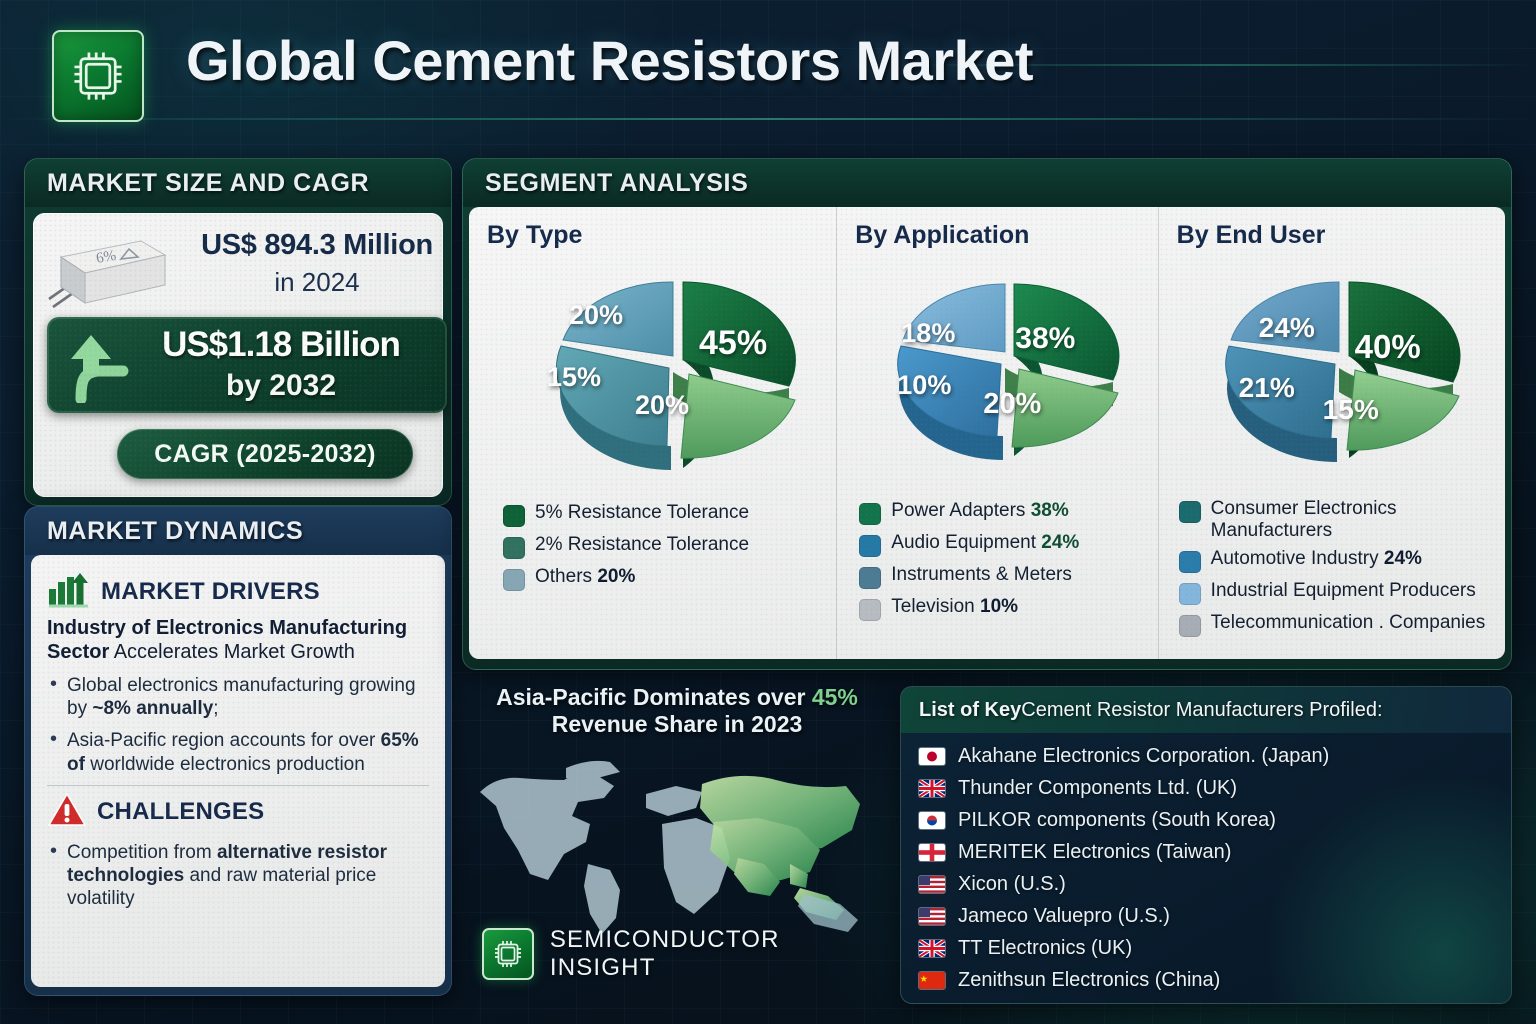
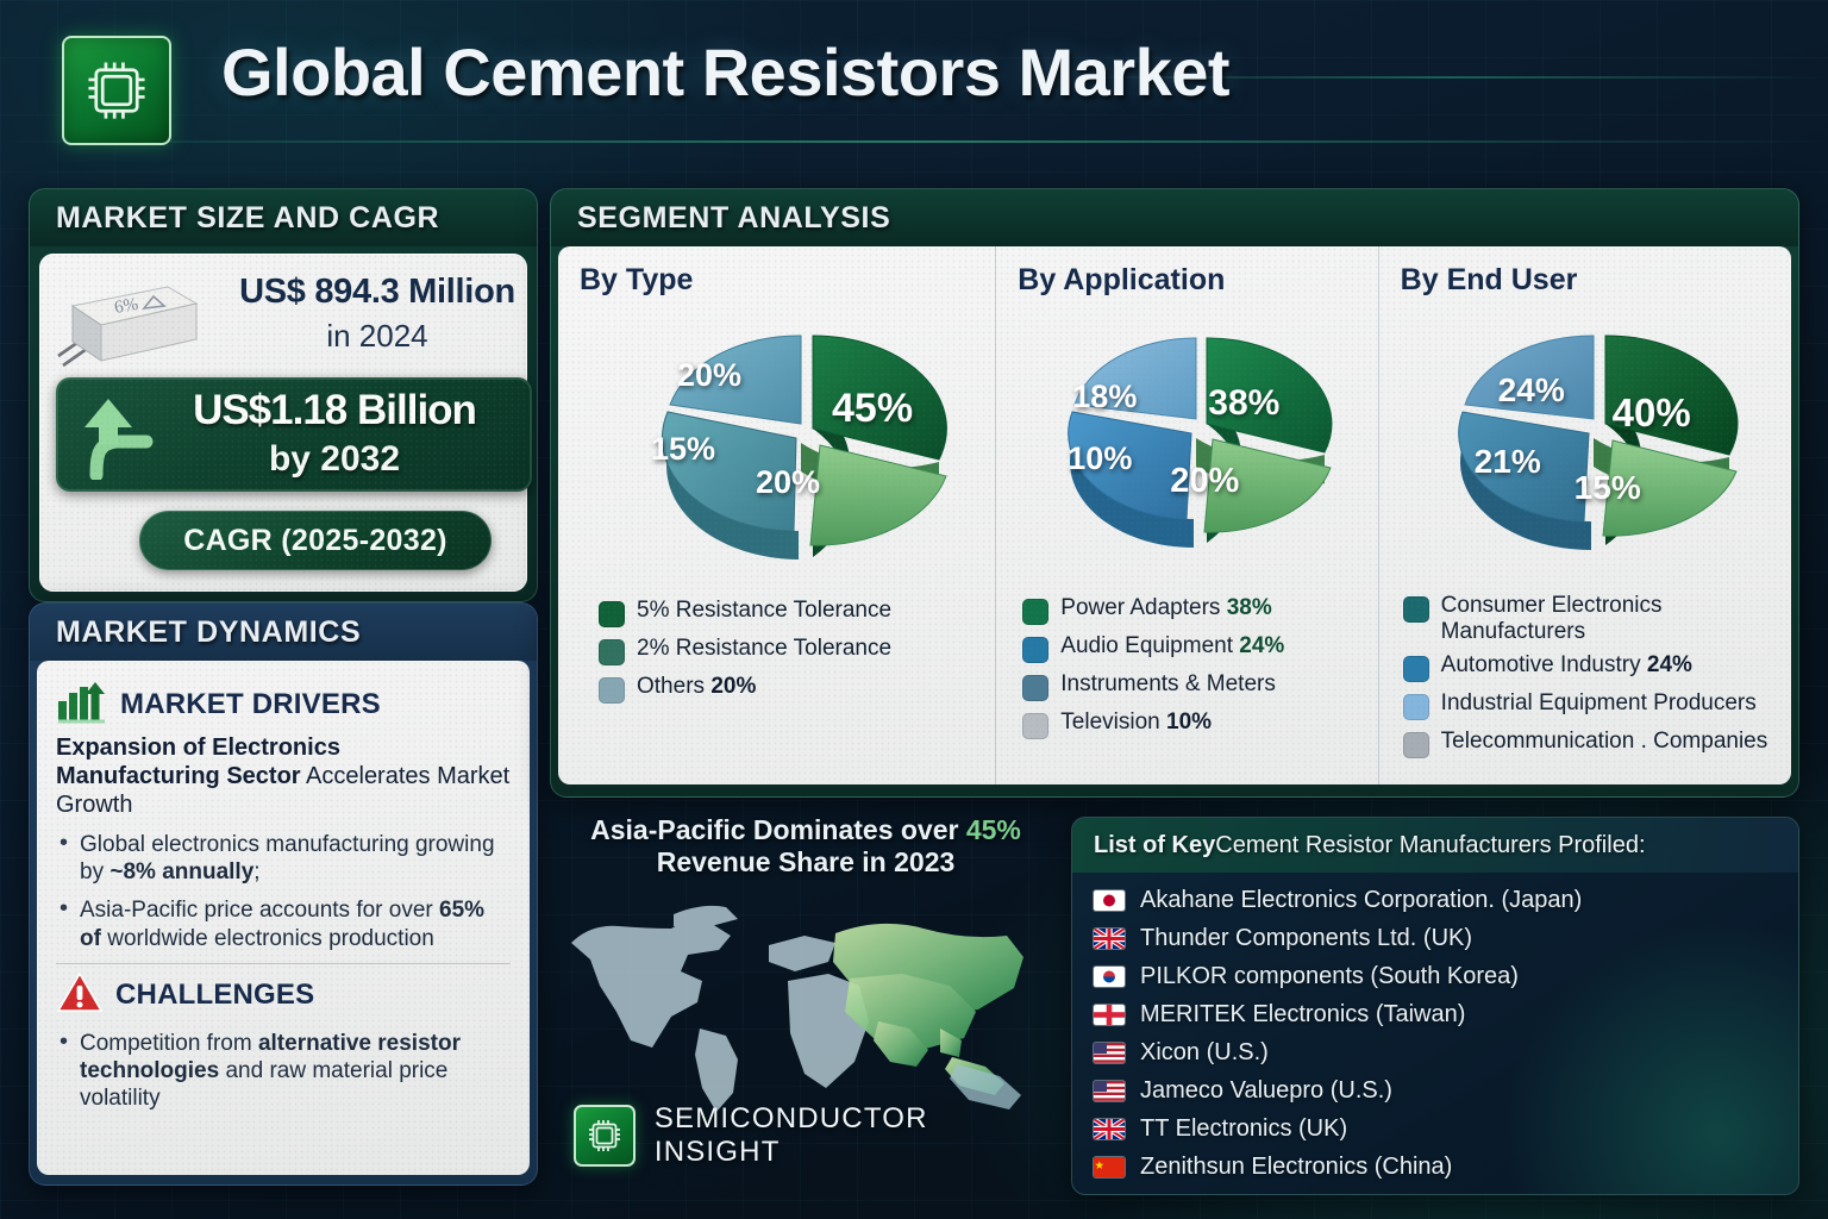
  Global Cement Resistors Market
  MARKET SIZE AND CAGR
  US$ 894.3 Million
  in 2024
  US$1.18 Billion
  by 2032
  CAGR (2025-2032)
  MARKET DYNAMICS
  MARKET DRIVERS
- Industry of Electronics Manufacturing Sector Accelerates Market Growth
+ Expansion of Electronics Manufacturing Sector Accelerates Market Growth
  Global electronics manufacturing growing by ~8% annually;
- Asia-Pacific region accounts for over 65% of worldwide electronics production
+ Asia-Pacific price accounts for over 65% of worldwide electronics production
  CHALLENGES
  Competition from alternative resistor technologies and raw material price volatility
  SEGMENT ANALYSIS
  By Type
  45%
  20%
  15%
  20%
  5% Resistance Tolerance
  2% Resistance Tolerance
  Others 20%
  By Application
  38%
  20%
  10%
  18%
  Power Adapters 38%
  Audio Equipment 24%
  Instruments & Meters
  Television 10%
  By End User
  40%
  15%
  21%
  24%
  Consumer Electronics Manufacturers
  Automotive Industry 24%
  Industrial Equipment Producers
  Telecommunication . Companies
  Asia-Pacific Dominates over 45% Revenue Share in 2023
  SEMICONDUCTOR INSIGHT
  List of Key
  Cement Resistor Manufacturers Profiled:
  Akahane Electronics Corporation. (Japan)
  Thunder Components Ltd. (UK)
  PILKOR components (South Korea)
  MERITEK Electronics (Taiwan)
  Xicon (U.S.)
  Jameco Valuepro (U.S.)
  TT Electronics (UK)
  Zenithsun Electronics (China)
